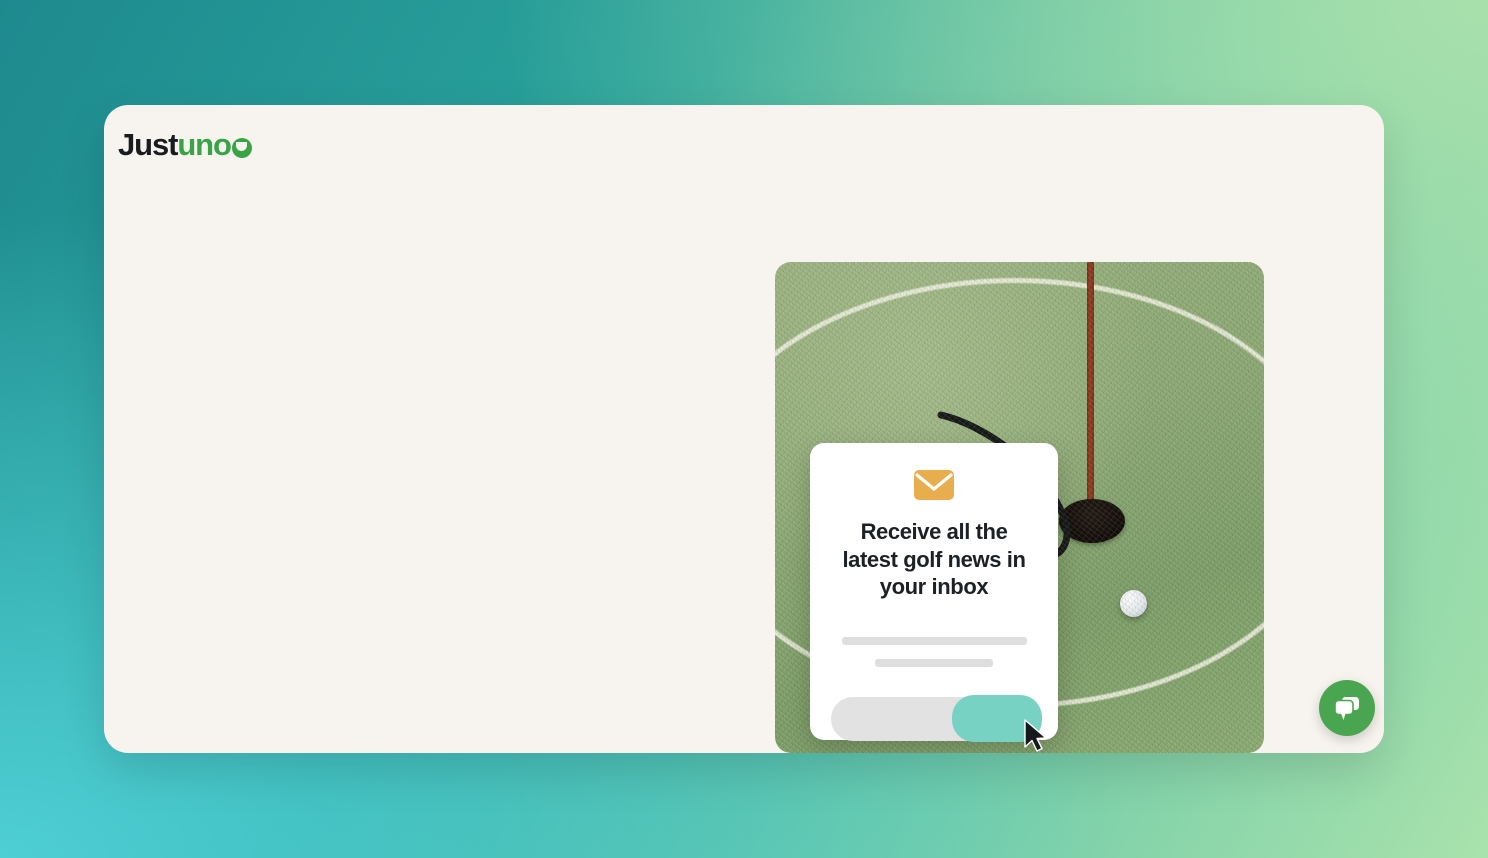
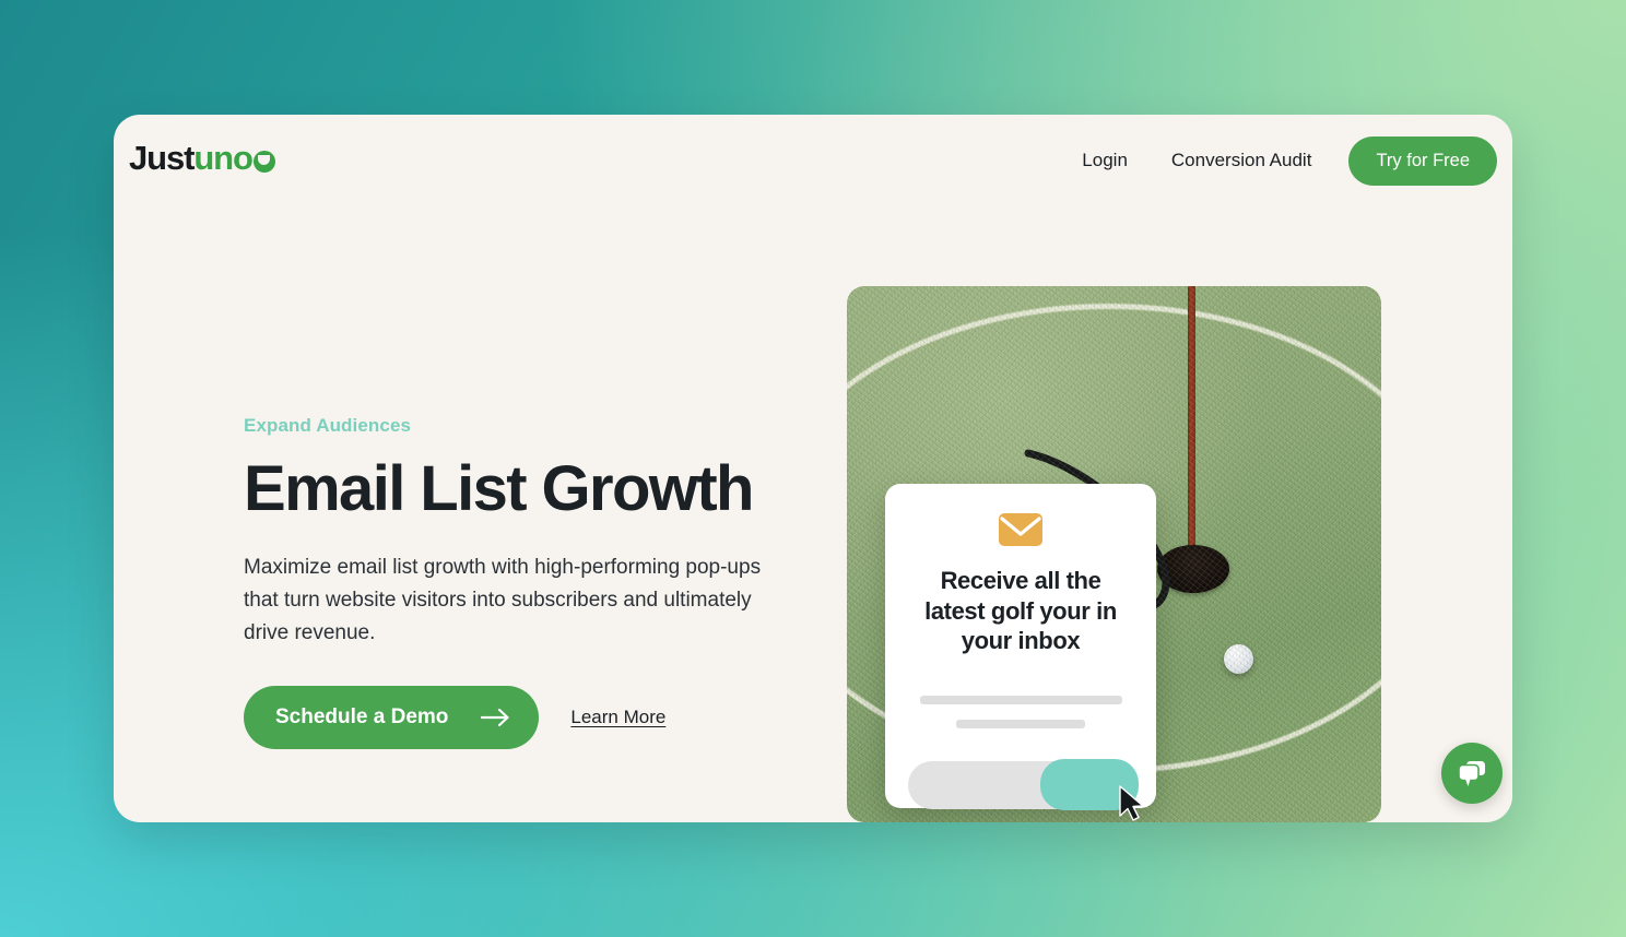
  Just
  uno
+ Login
+ Conversion Audit
+ Try for Free
+ Expand Audiences
+ Email List Growth
+ Maximize email list growth with high-performing pop-ups that turn website visitors into subscribers and ultimately drive revenue.
+ Schedule a Demo
+ Learn More
- Receive all the latest golf news in your inbox
+ Receive all the latest golf your in your inbox
